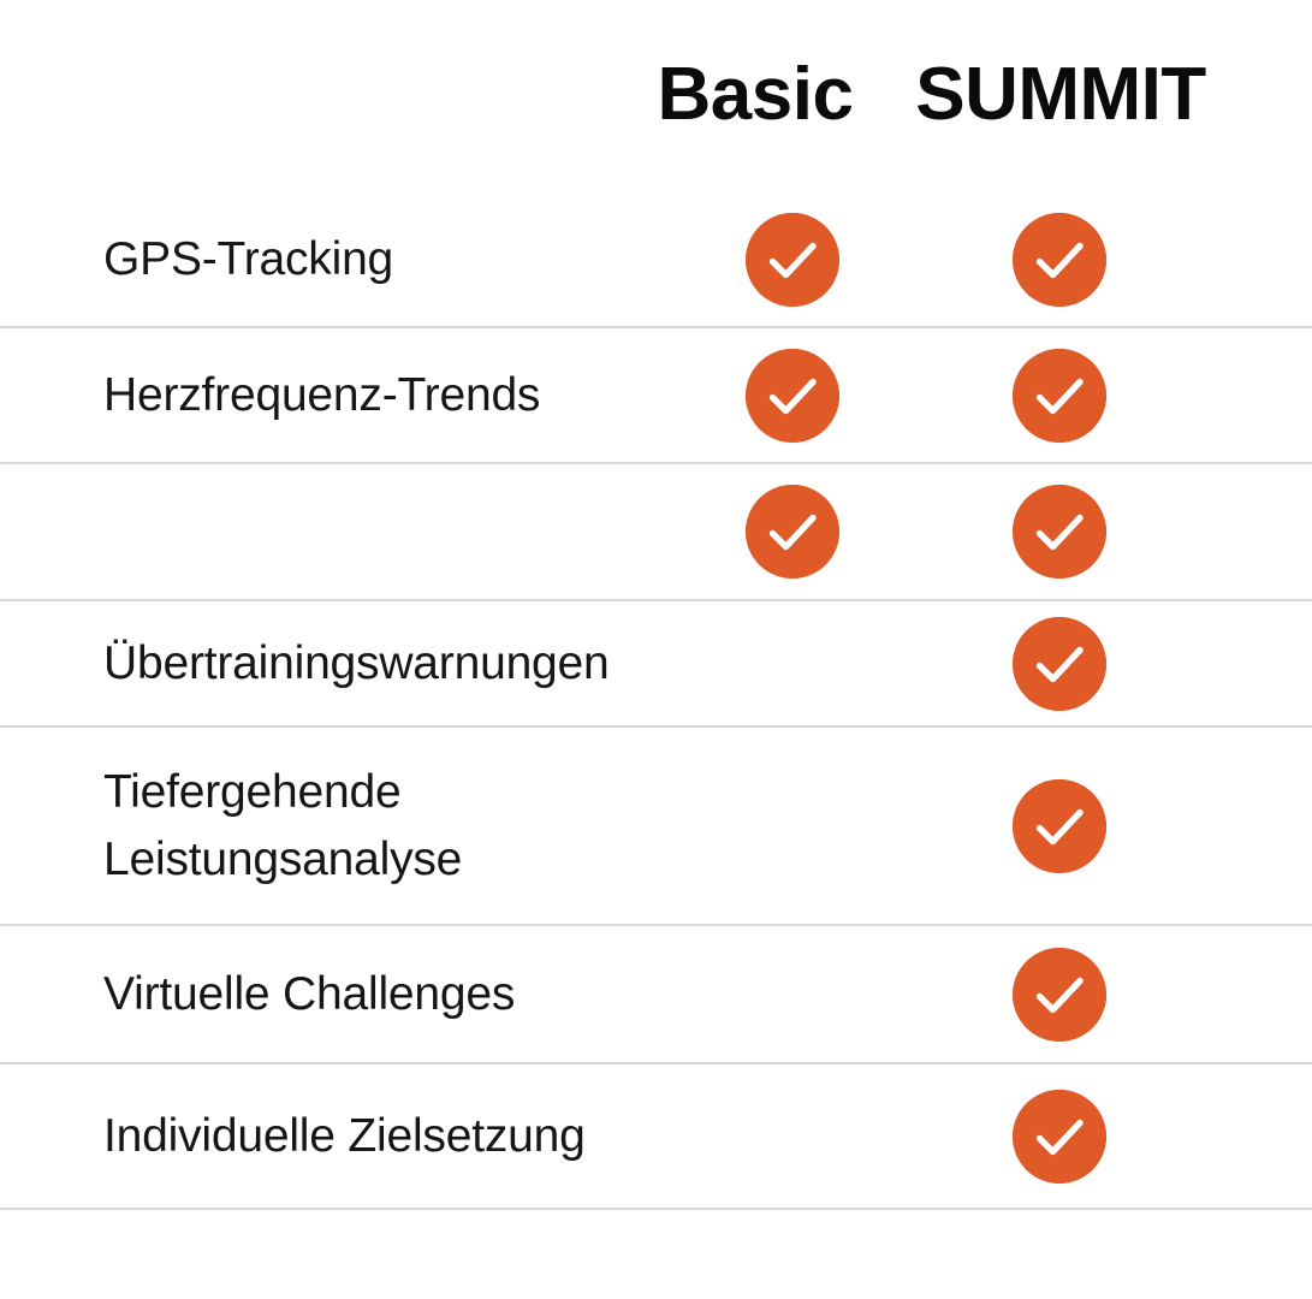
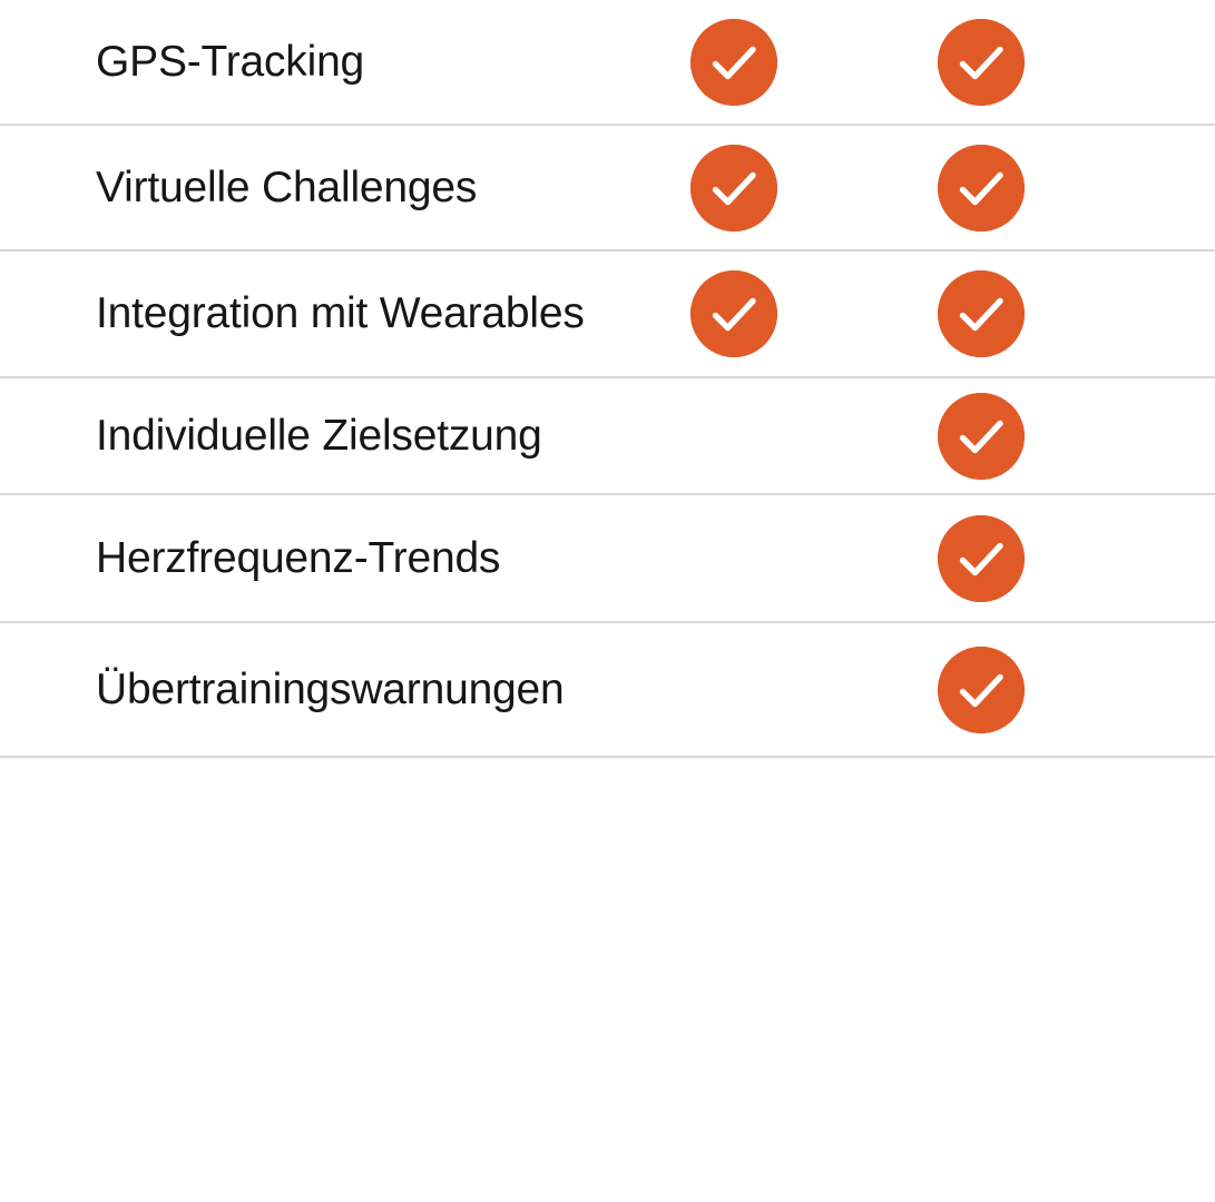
- Basic
- SUMMIT
  GPS-Tracking
- Herzfrequenz-Trends
+ Virtuelle Challenges
+ Integration mit Wearables
- Übertrainingswarnungen
+ Individuelle Zielsetzung
- Tiefergehende
- Leistungsanalyse
- Virtuelle Challenges
+ Herzfrequenz-Trends
- Individuelle Zielsetzung
+ Übertrainingswarnungen
